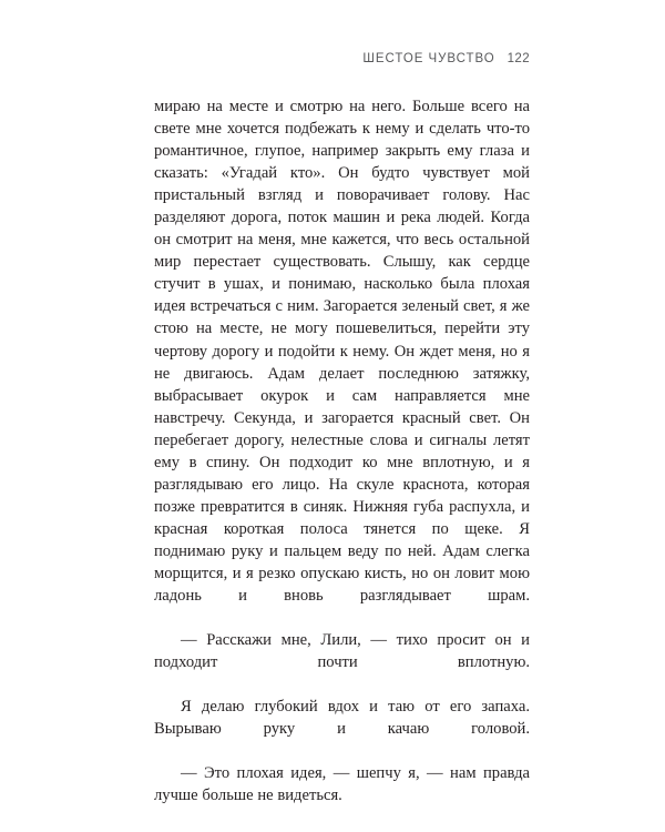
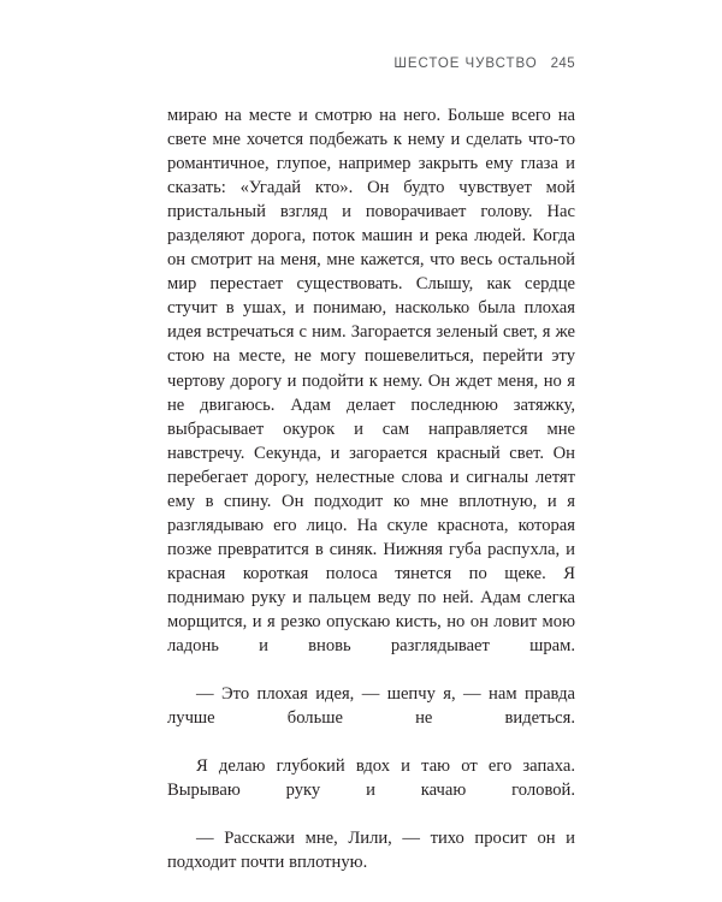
- ШЕСТОЕ ЧУВСТВО 122
+ ШЕСТОЕ ЧУВСТВО 245
  мираю на месте и смотрю на него. Больше всего на свете мне хочется подбежать к нему и сделать что-то романтичное, глупое, например закрыть ему глаза и сказать: «Угадай кто». Он будто чувствует мой пристальный взгляд и поворачивает голову. Нас разделяют дорога, поток машин и река людей. Когда он смотрит на меня, мне кажется, что весь остальной мир перестает существовать. Слышу, как сердце стучит в ушах, и понимаю, насколько была плохая идея встречаться с ним. Загорается зеленый свет, я же стою на месте, не могу пошевелиться, перейти эту чертову дорогу и подойти к нему. Он ждет меня, но я не двигаюсь. Адам делает последнюю затяжку, выбрасывает окурок и сам направляется мне навстречу. Секунда, и загорается красный свет. Он перебегает дорогу, нелестные слова и сигналы летят ему в спину. Он подходит ко мне вплотную, и я разглядываю его лицо. На скуле краснота, которая позже превратится в синяк. Нижняя губа распухла, и красная короткая полоса тянется по щеке. Я поднимаю руку и пальцем веду по ней. Адам слегка морщится, и я резко опускаю кисть, но он ловит мою ладонь и вновь разглядывает шрам.
- — Расскажи мне, Лили, — тихо просит он и подходит почти вплотную.
+ — Это плохая идея, — шепчу я, — нам правда лучше больше не видеться.
  Я делаю глубокий вдох и таю от его запаха. Вырываю руку и качаю головой.
- — Это плохая идея, — шепчу я, — нам правда лучше больше не видеться.
+ — Расскажи мне, Лили, — тихо просит он и подходит почти вплотную.
